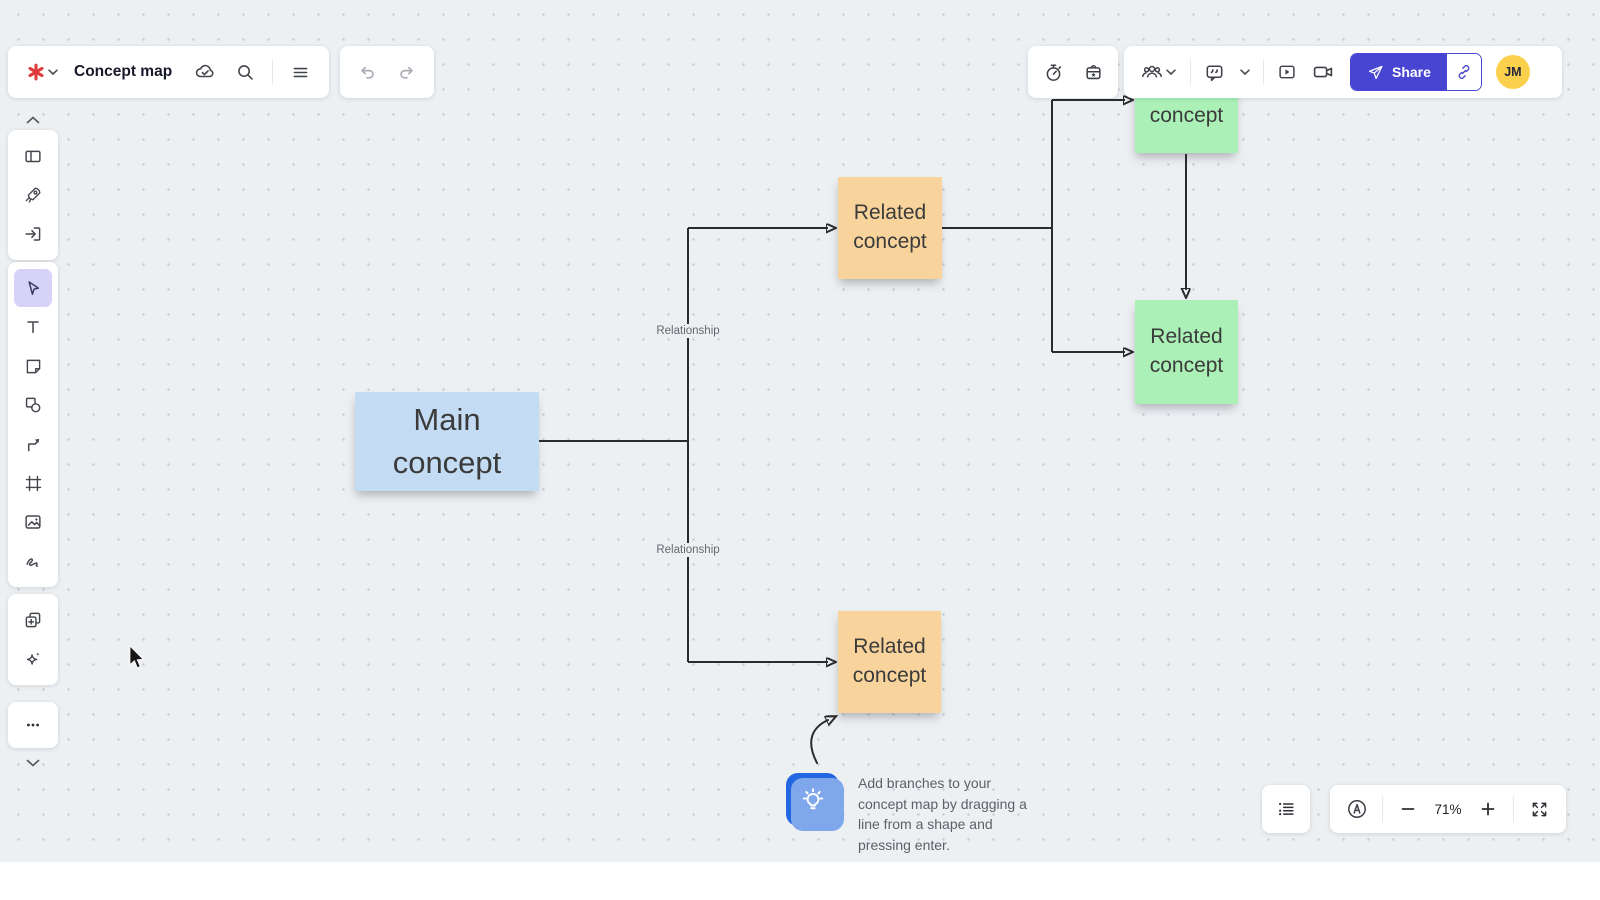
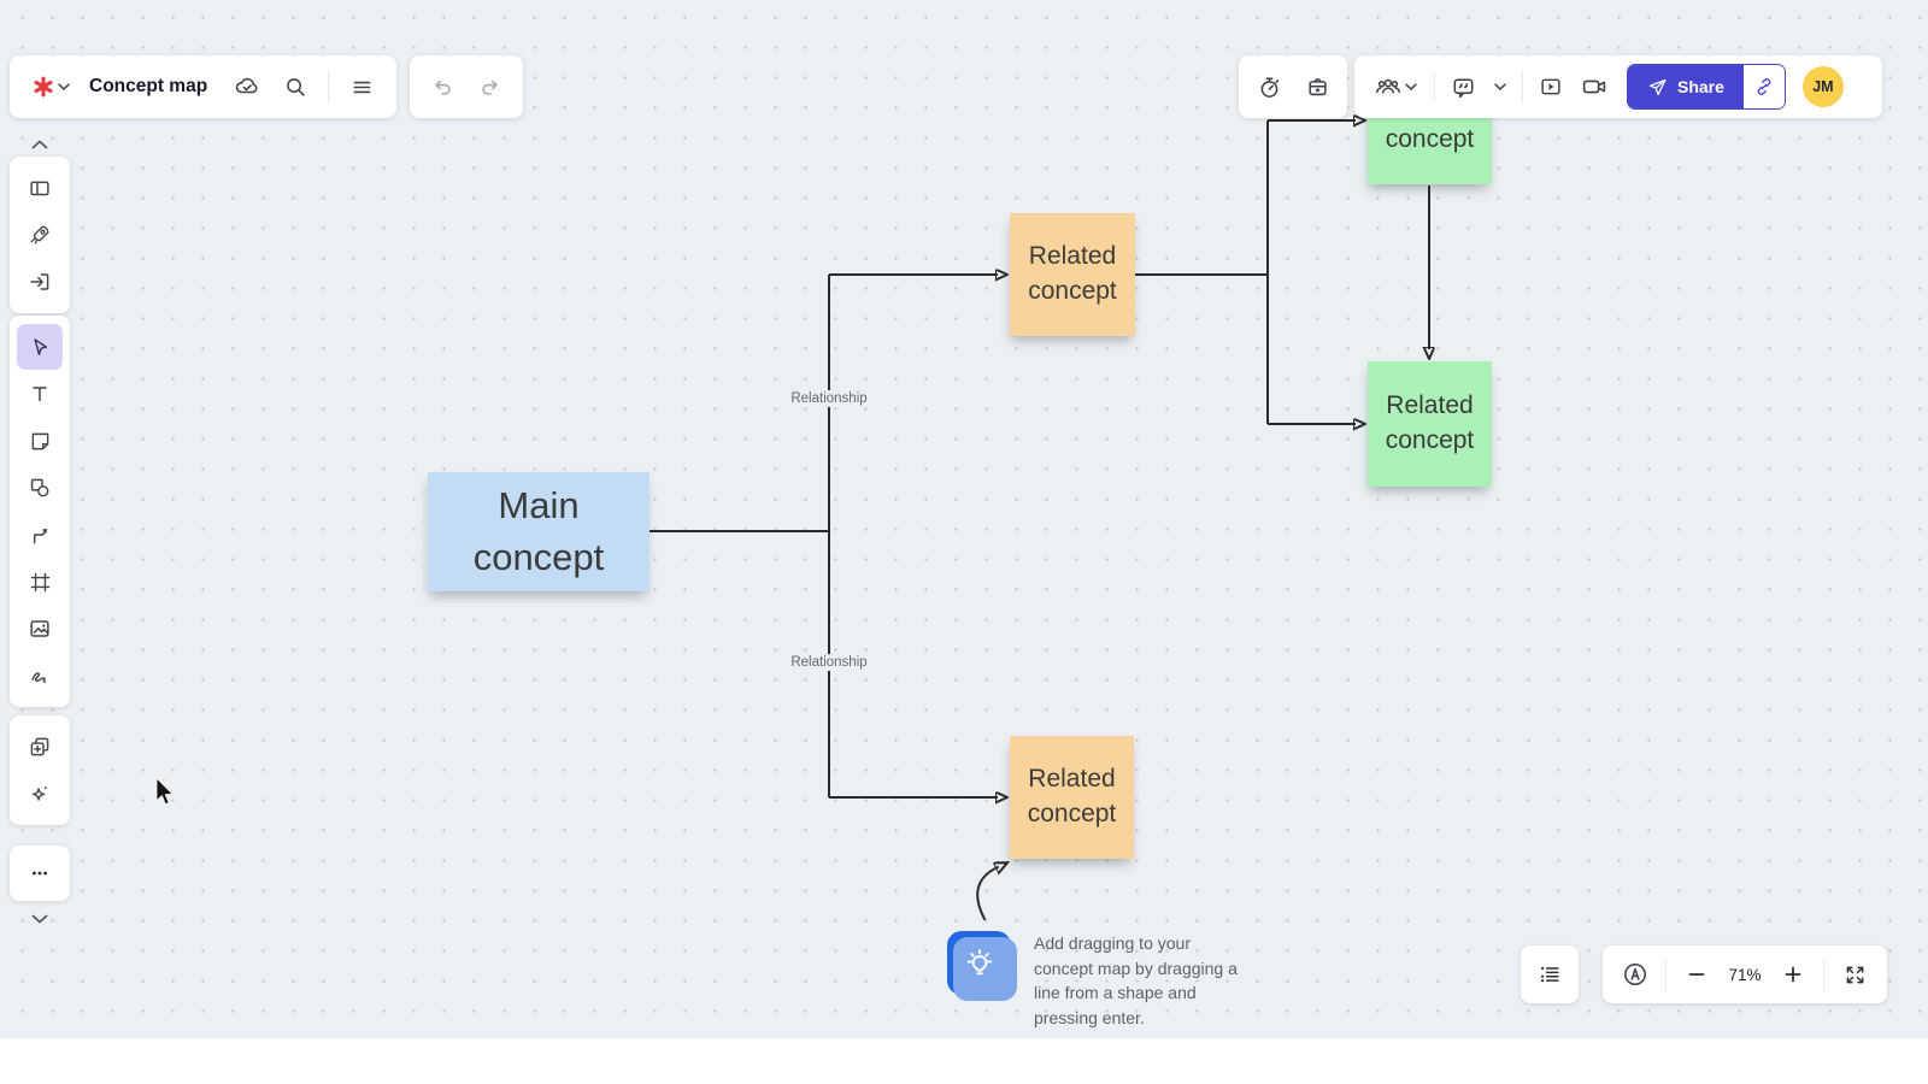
  Main concept
  Related concept
  Related concept
  Related concept
  Relationship
  Relationship
- Add branches to your concept map by dragging a line from a shape and pressing enter.
+ Add dragging to your concept map by dragging a line from a shape and pressing enter.
  Concept map
  Share
  JM
  71%
